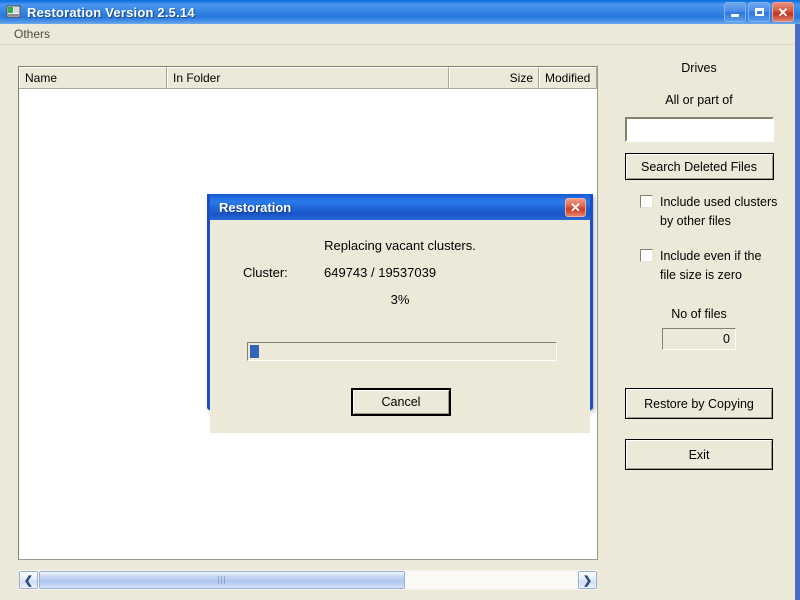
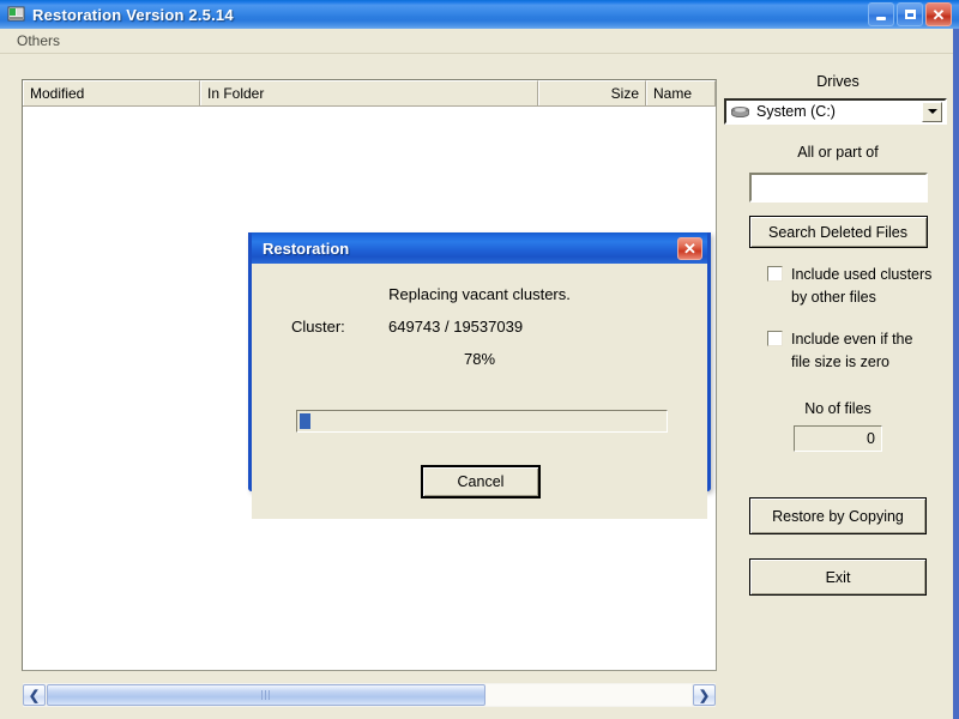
  Restoration Version 2.5.14
  ✕
  Others
- Name
+ Modified
  In Folder
  Size
- Modified
+ Name
  ❮
  ❯
  Drives
+ System (C:)
  All or part of
  Search Deleted Files
  Include used clusters by other files
  Include even if the file size is zero
  No of files
  0
  Restore by Copying
  Exit
  Restoration
  ✕
  Replacing vacant clusters.
  Cluster:
  649743 / 19537039
- 3%
+ 78%
  Cancel
